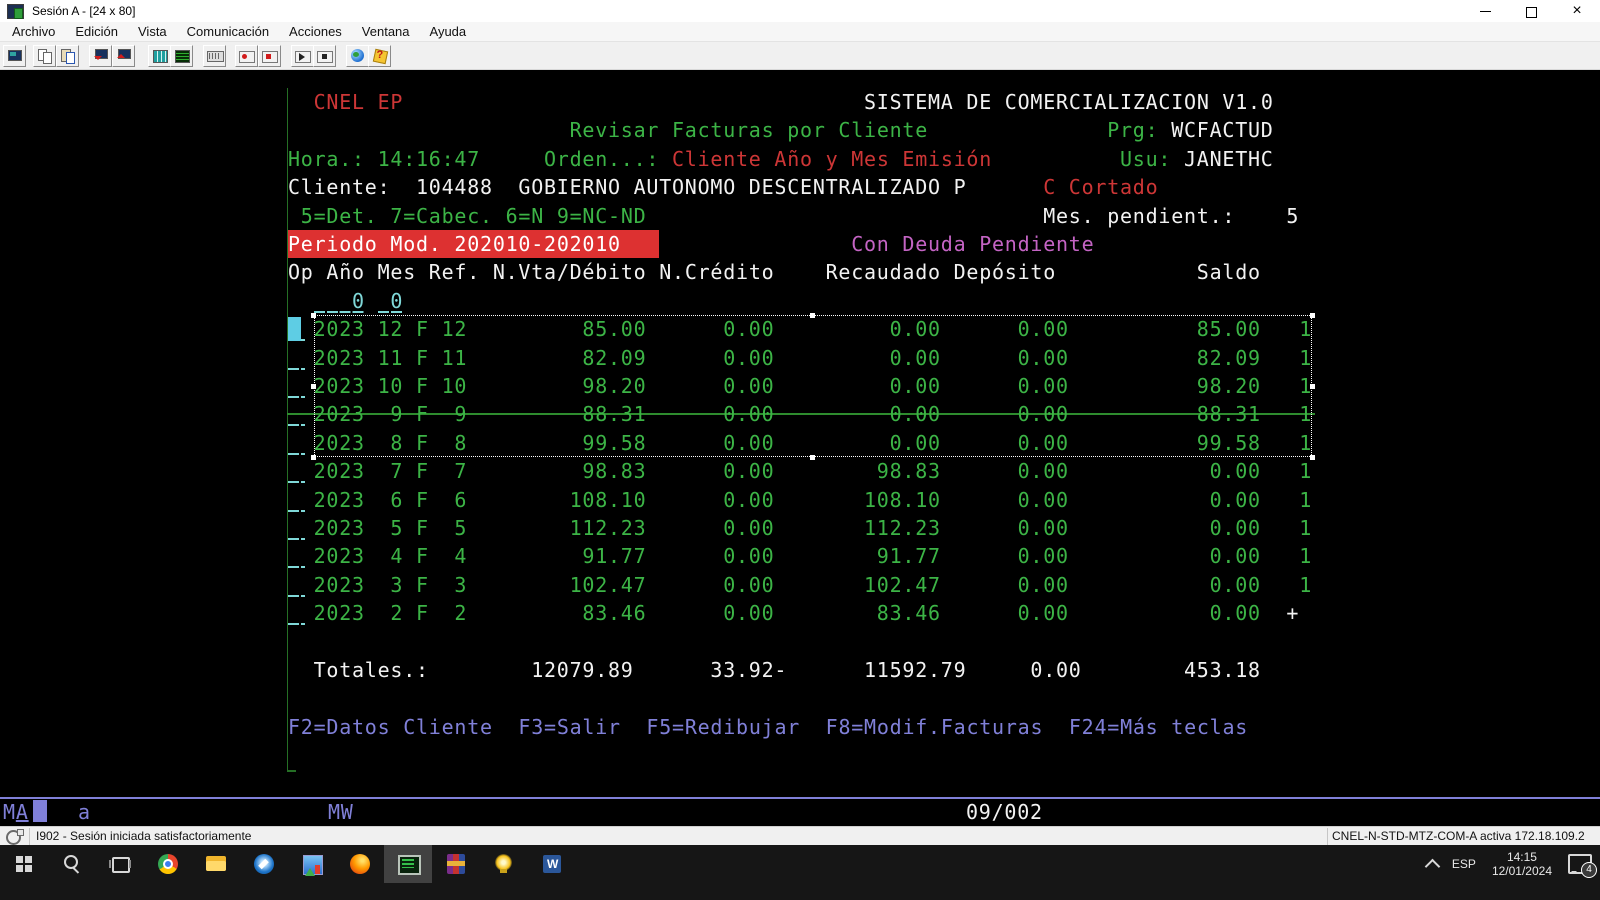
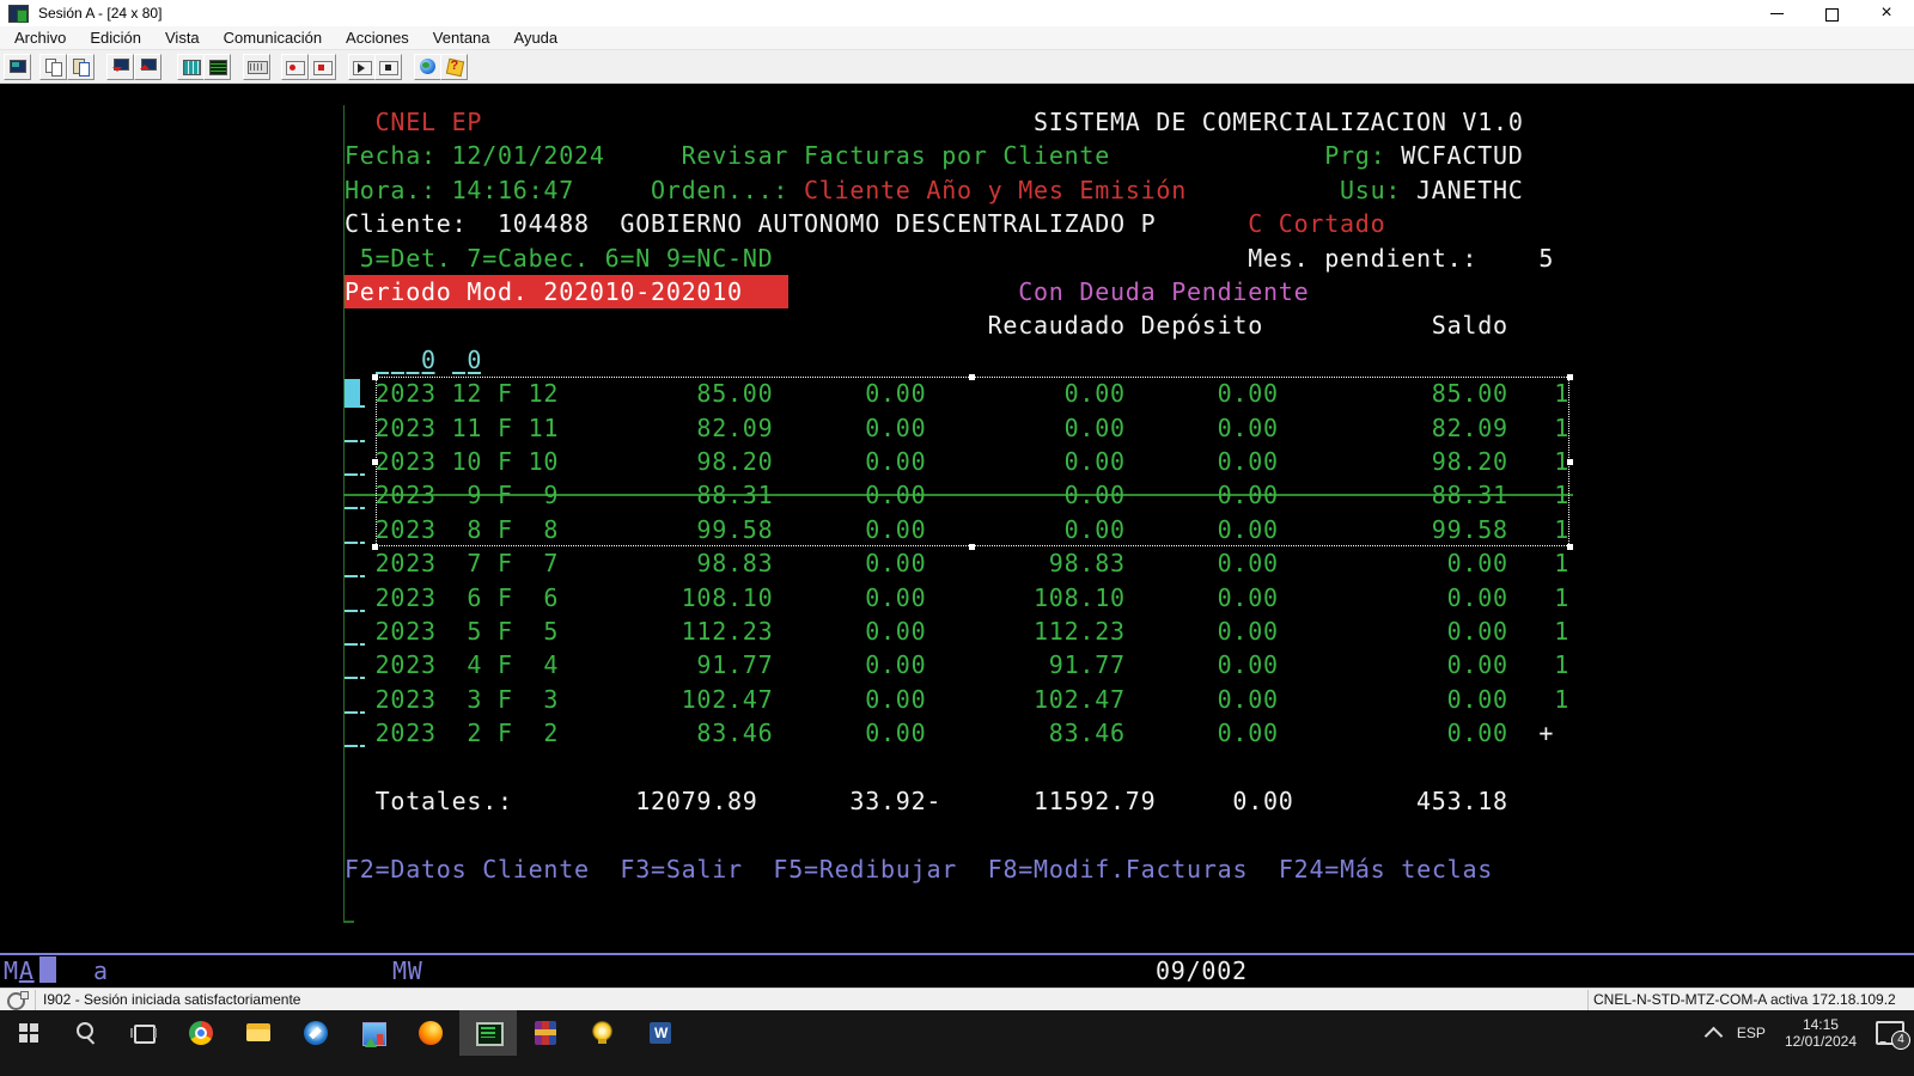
  Sesión A - [24 x 80]
  ×
  Archivo
  Edición
  Vista
  Comunicación
  Acciones
  Ventana
  Ayuda
  CNEL EP
  SISTEMA DE COMERCIALIZACION V1.0
+ Fecha: 12/01/2024
  Revisar Facturas por Cliente
  Prg:
  WCFACTUD
  Hora.: 14:16:47
  Orden...:
  Cliente Año y Mes Emisión
  Usu:
  JANETHC
  Cliente:
  104488
  GOBIERNO AUTONOMO DESCENTRALIZADO P
  C Cortado
  5=Det. 7=Cabec. 6=N 9=NC-ND
  Mes. pendient.:
  5
  Periodo Mod. 202010-202010
  Con Deuda Pendiente
- Op Año Mes Ref. N.Vta/Débito N.Crédito
  Recaudado
  Depósito
  Saldo
  0
  0
  2023 12 F 12
  85.00
  0.00
  0.00
  0.00
  85.00
  1
  2023 11 F 11
  82.09
  0.00
  0.00
  0.00
  82.09
  1
  2023 10 F 10
  98.20
  0.00
  0.00
  0.00
  98.20
  1
  2023 9 F 9
  88.31
  0.00
  0.00
  0.00
  88.31
  1
  2023 8 F 8
  99.58
  0.00
  0.00
  0.00
  99.58
  1
  2023 7 F 7
  98.83
  0.00
  98.83
  0.00
  0.00
  1
  2023 6 F 6
  108.10
  0.00
  108.10
  0.00
  0.00
  1
  2023 5 F 5
  112.23
  0.00
  112.23
  0.00
  0.00
  1
  2023 4 F 4
  91.77
  0.00
  91.77
  0.00
  0.00
  1
  2023 3 F 3
  102.47
  0.00
  102.47
  0.00
  0.00
  1
  2023 2 F 2
  83.46
  0.00
  83.46
  0.00
  0.00
  +
  Totales.:
  12079.89
  33.92-
  11592.79
  0.00
  453.18
  F2=Datos Cliente F3=Salir F5=Redibujar F8=Modif.Facturas F24=Más teclas
  MA
  a
  MW
  09/002
  I902 - Sesión iniciada satisfactoriamente
  CNEL-N-STD-MTZ-COM-A activa 172.18.109.2
  ESP
  14:15
  12/01/2024
  4
